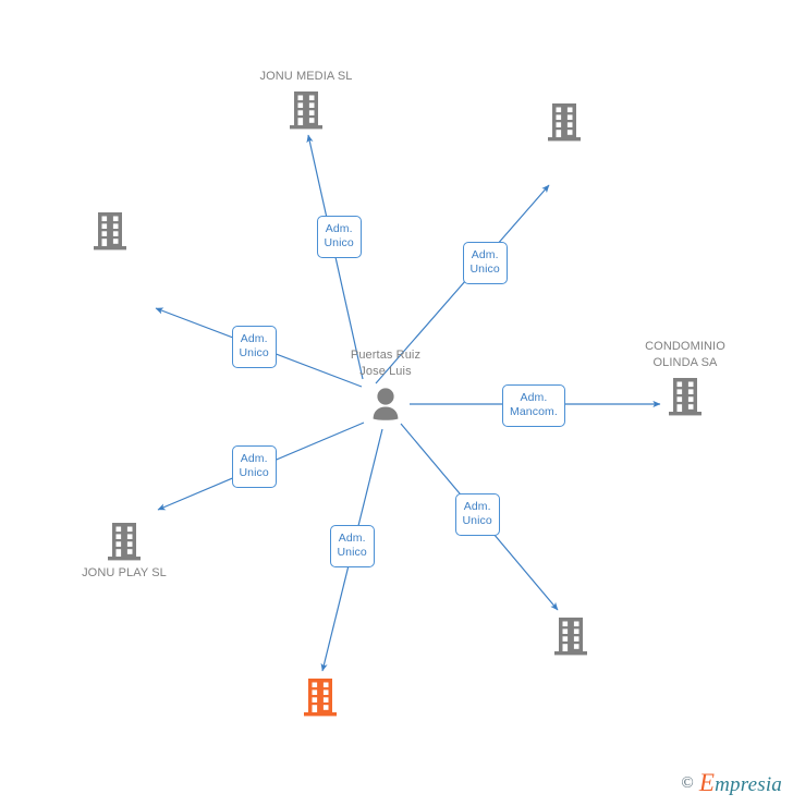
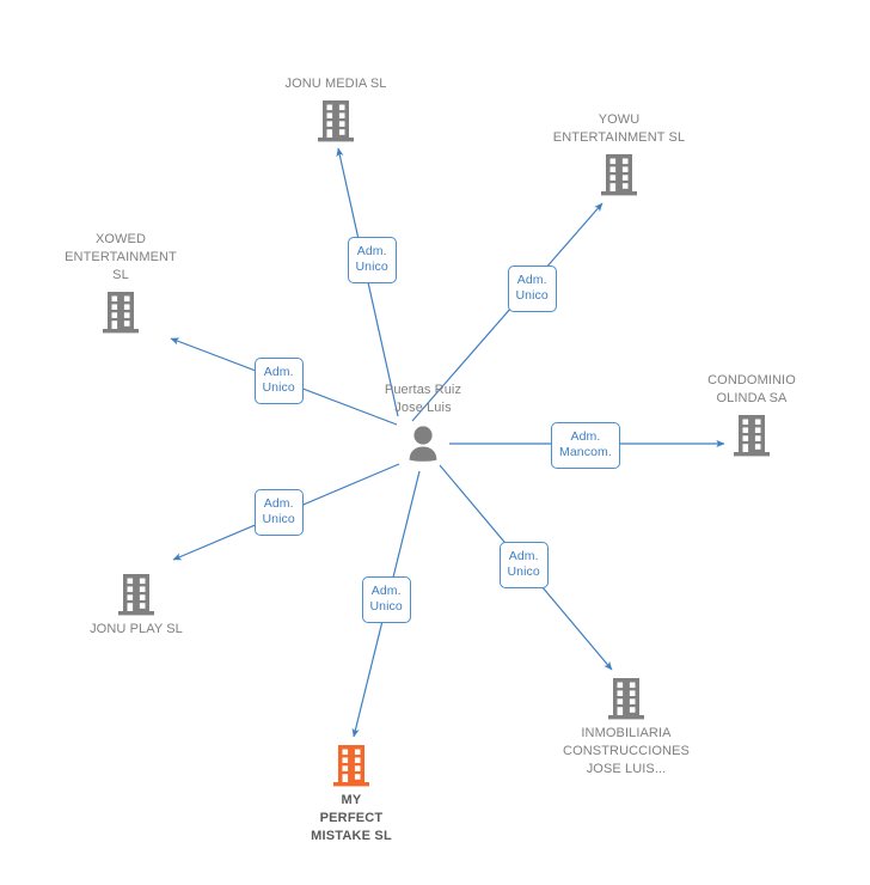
  Puertas Ruiz
  Jose Luis
  JONU MEDIA SL
+ YOWU
+ ENTERTAINMENT SL
+ XOWED
+ ENTERTAINMENT
+ SL
  CONDOMINIO
  OLINDA SA
  JONU PLAY SL
+ INMOBILIARIA
+ CONSTRUCCIONES
+ JOSE LUIS...
+ MY
+ PERFECT
+ MISTAKE SL
  Adm.
  Unico
  Adm.
  Unico
  Adm.
  Unico
  Adm.
  Mancom.
  Adm.
  Unico
  Adm.
  Unico
  Adm.
  Unico
- ©
- Empresia
